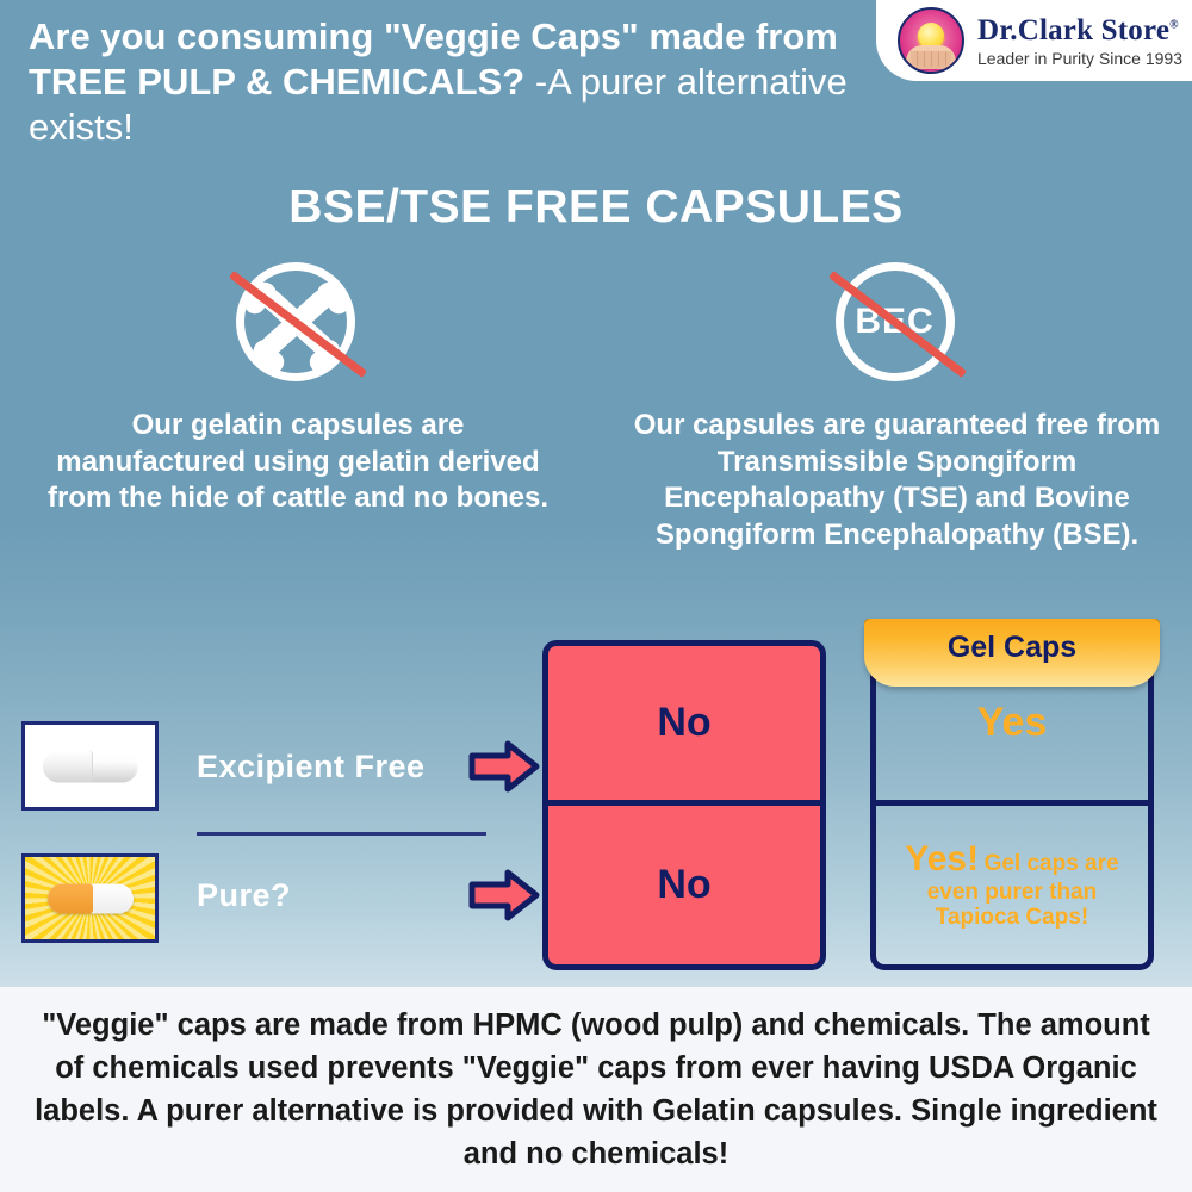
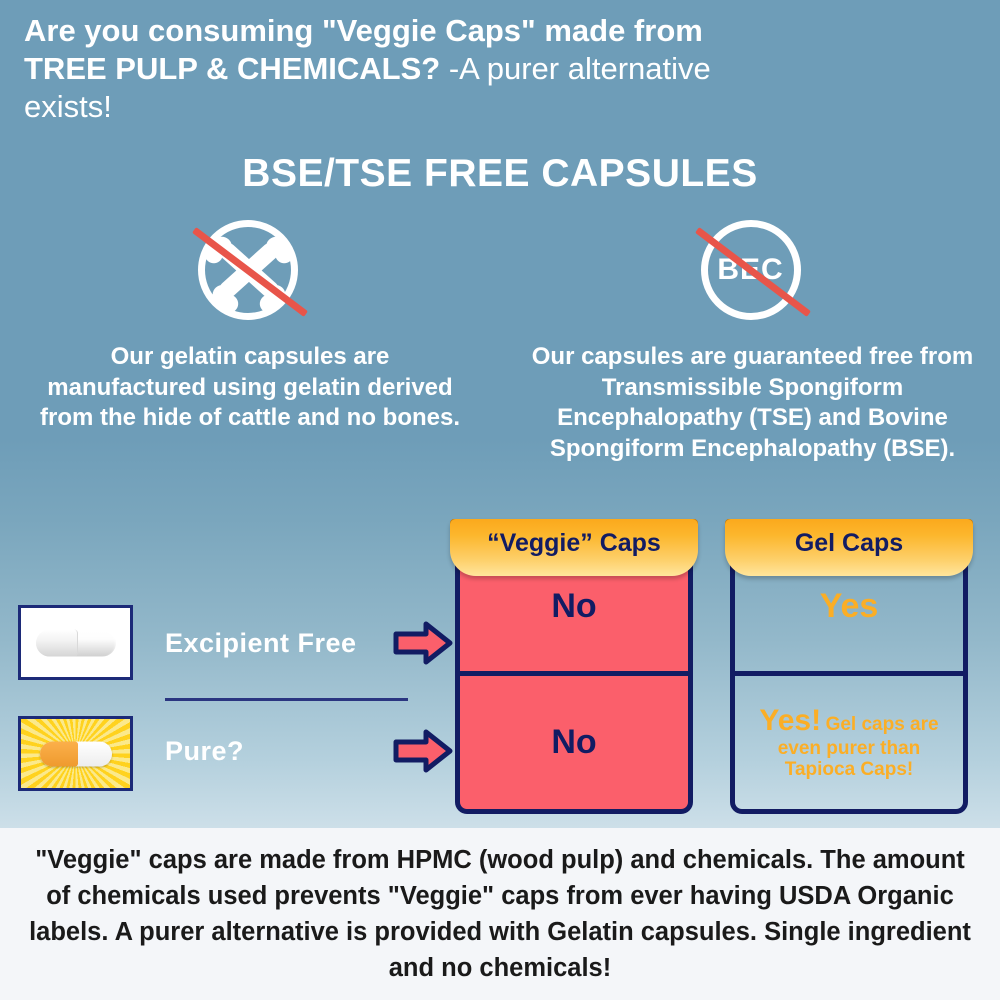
- Dr.Clark Store®
- Leader in Purity Since 1993
  Are you consuming "Veggie Caps" made from TREE PULP & CHEMICALS? -A purer alternative exists!
  BSE/TSE FREE CAPSULES
  Our gelatin capsules are manufactured using gelatin derived from the hide of cattle and no bones.
  Our capsules are guaranteed free from Transmissible Spongiform Encephalopathy (TSE) and Bovine Spongiform Encephalopathy (BSE).
  Excipient Free
  Pure?
  No
  No
  Yes
  Yes! Gel caps are even purer than Tapioca Caps!
+ “Veggie” Caps
  Gel Caps
  "Veggie" caps are made from HPMC (wood pulp) and chemicals. The amount of chemicals used prevents "Veggie" caps from ever having USDA Organic labels. A purer alternative is provided with Gelatin capsules. Single ingredient and no chemicals!
